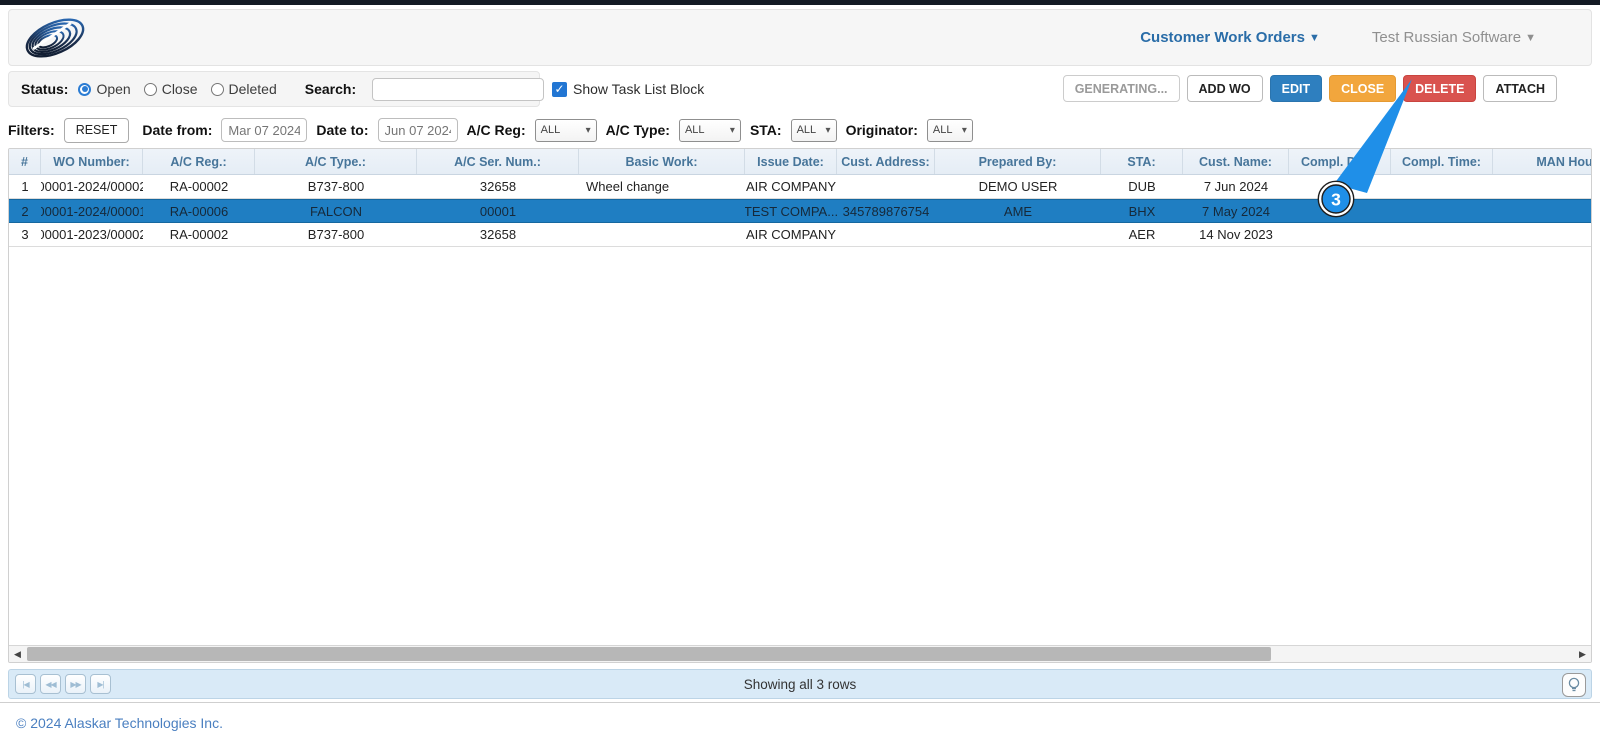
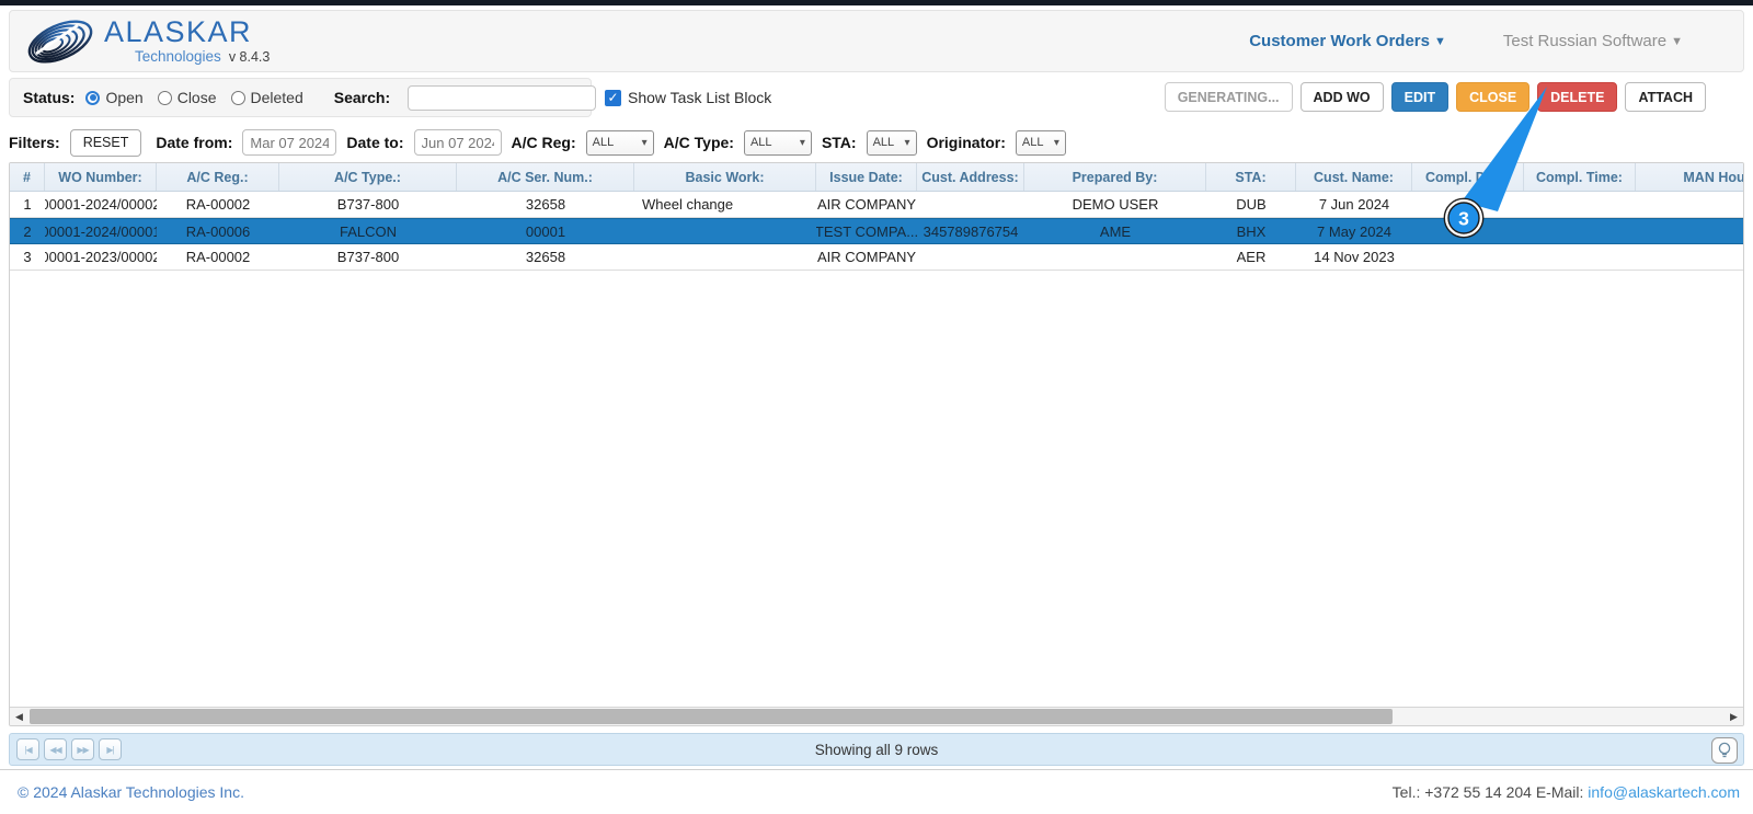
+ ALASKAR
+ Technologies
+ v 8.4.3
  Customer Work Orders ▼
  Test Russian Software ▼
  Status:
  Open
  Close
  Deleted
  Search:
  ✓
  Show Task List Block
  GENERATING...
  ADD WO
  EDIT
  CLOSE
  DELETE
  ATTACH
  Filters:
  RESET
  Date from:
  Mar 07 2024
  Date to:
  Jun 07 202
  A/C Reg:
  ALL
  ▾
  A/C Type:
  ALL
  ▾
  STA:
  ALL
  ▾
  Originator:
  ALL
  ▾
  #
  WO Number:
  A/C Reg.:
  A/C Type.:
  A/C Ser. Num.:
  Basic Work:
  Issue Date:
  Cust. Address:
  Prepared By:
  STA:
  Cust. Name:
  Compl. Time:
  1
  00001-2024/00002
  RA-00002
  B737-800
  32658
  Wheel change
  AIR COMPANY
  DEMO USER
  DUB
  7 Jun 2024
  2
  00001-2024/00001
  RA-00006
  FALCON
  00001
  TEST COMPA...
  345789876754
  AME
  BHX
  7 May 2024
  3
  00001-2023/00002
  RA-00002
  B737-800
  32658
  AIR COMPANY
  AER
  14 Nov 2023
  ◀
  ▶
  |◀
  ◀◀
  ▶▶
  ▶|
- Showing all 3 rows
+ Showing all 9 rows
  © 2024 Alaskar Technologies Inc.
+ Tel.: +372 55 14 204 E-Mail: info@alaskartech.com
  3
